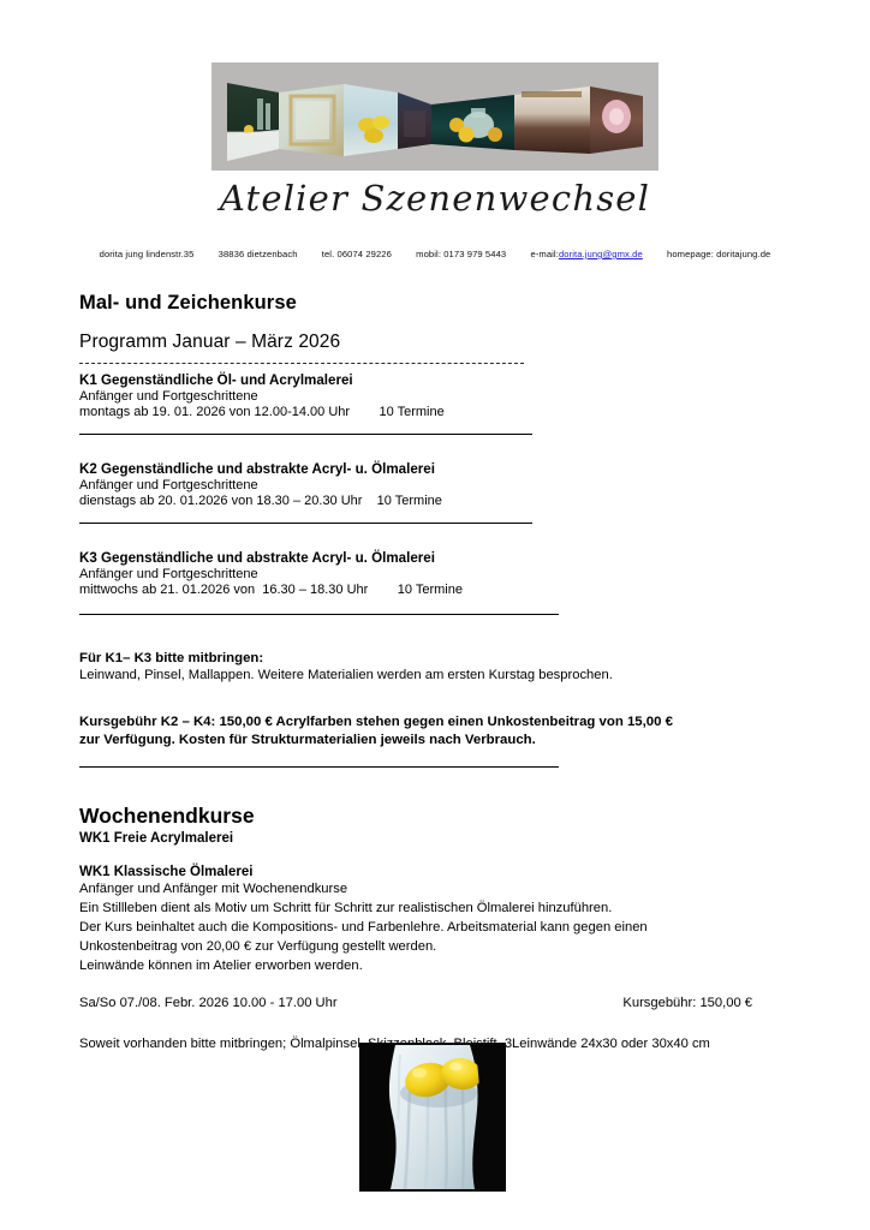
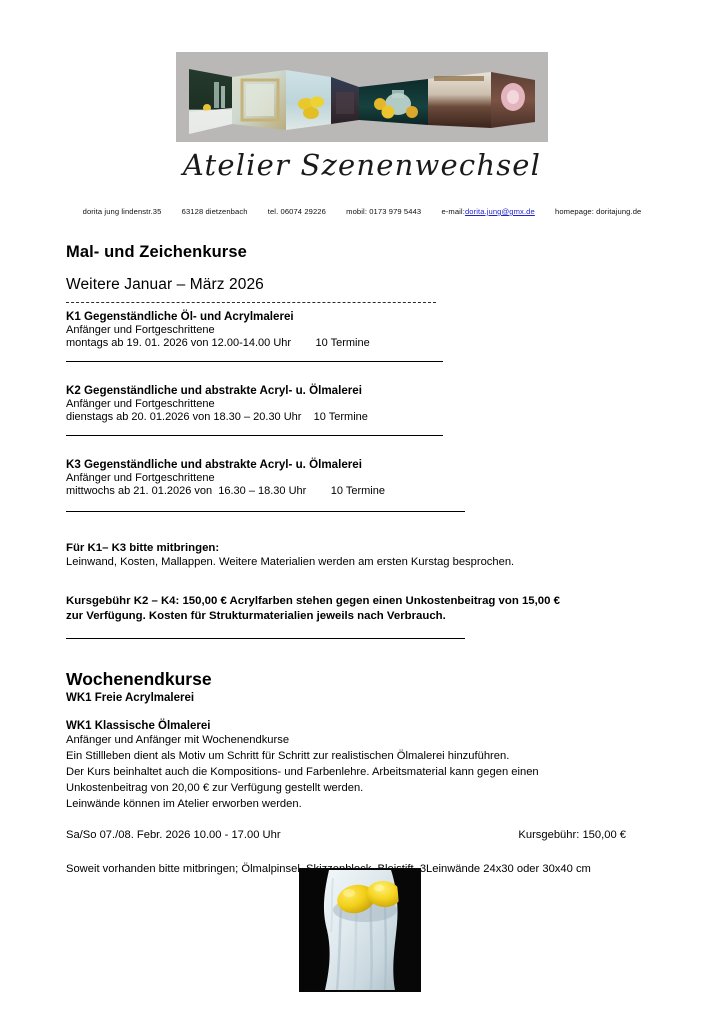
  Atelier Szenenwechsel
- dorita jung lindenstr.35 38836 dietzenbach tel. 06074 29226 mobil: 0173 979 5443 e-mail:dorita.jung@gmx.de homepage: doritajung.de
+ dorita jung lindenstr.35 63128 dietzenbach tel. 06074 29226 mobil: 0173 979 5443 e-mail:dorita.jung@gmx.de homepage: doritajung.de
  Mal- und Zeichenkurse
- Programm Januar – März 2026
+ Weitere Januar – März 2026
  K1 Gegenständliche Öl- und Acrylmalerei
  Anfänger und Fortgeschrittene
  montags ab 19. 01. 2026 von 12.00-14.00 Uhr 10 Termine
  K2 Gegenständliche und abstrakte Acryl- u. Ölmalerei
  Anfänger und Fortgeschrittene
  dienstags ab 20. 01.2026 von 18.30 – 20.30 Uhr 10 Termine
  K3 Gegenständliche und abstrakte Acryl- u. Ölmalerei
  Anfänger und Fortgeschrittene
  mittwochs ab 21. 01.2026 von 16.30 – 18.30 Uhr 10 Termine
  Für K1– K3 bitte mitbringen:
- Leinwand, Pinsel, Mallappen. Weitere Materialien werden am ersten Kurstag besprochen.
+ Leinwand, Kosten, Mallappen. Weitere Materialien werden am ersten Kurstag besprochen.
  Kursgebühr K2 – K4: 150,00 € Acrylfarben stehen gegen einen Unkostenbeitrag von 15,00 €
  zur Verfügung. Kosten für Strukturmaterialien jeweils nach Verbrauch.
  Wochenendkurse
  WK1 Freie Acrylmalerei
  WK1 Klassische Ölmalerei
  Anfänger und Anfänger mit Wochenendkurse
  Ein Stillleben dient als Motiv um Schritt für Schritt zur realistischen Ölmalerei hinzuführen.
  Der Kurs beinhaltet auch die Kompositions- und Farbenlehre. Arbeitsmaterial kann gegen einen
  Unkostenbeitrag von 20,00 € zur Verfügung gestellt werden.
  Leinwände können im Atelier erworben werden.
  Sa/So 07./08. Febr. 2026 10.00 - 17.00 Uhr
  Kursgebühr: 150,00 €
  Soweit vorhanden bitte mitbringen; Ölmalpinse 3Leinwände 24x30 oder 30x40 cm
